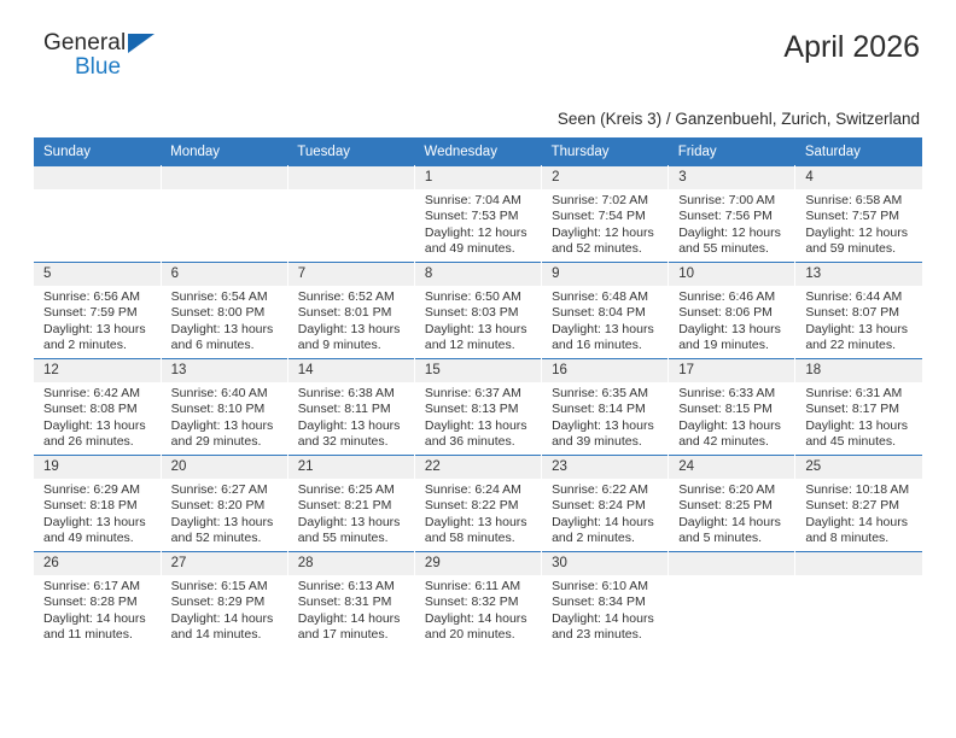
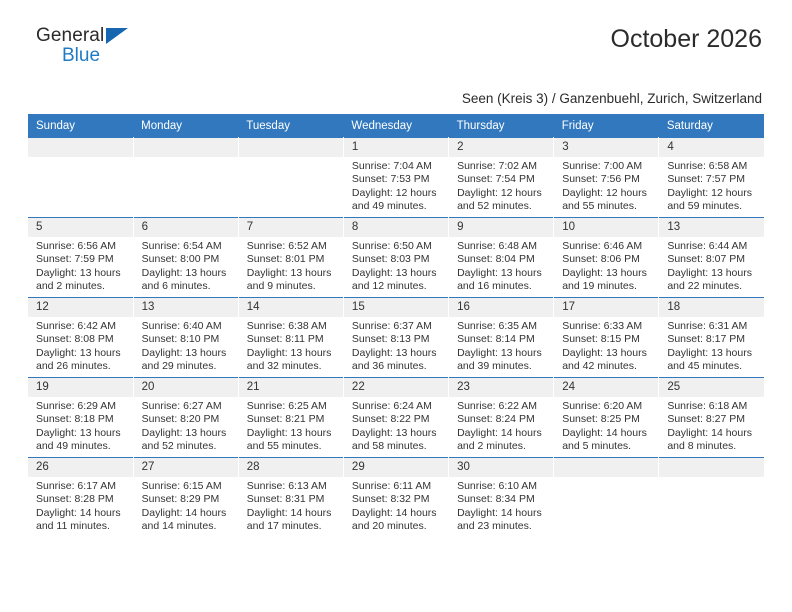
  General
  Blue
- April 2026
+ October 2026
  Seen (Kreis 3) / Ganzenbuehl, Zurich, Switzerland
  Sunday	Monday	Tuesday	Wednesday	Thursday	Friday	Saturday
  			1Sunrise: 7:04 AMSunset: 7:53 PMDaylight: 12 hoursand 49 minutes.	2Sunrise: 7:02 AMSunset: 7:54 PMDaylight: 12 hoursand 52 minutes.	3Sunrise: 7:00 AMSunset: 7:56 PMDaylight: 12 hoursand 55 minutes.	4Sunrise: 6:58 AMSunset: 7:57 PMDaylight: 12 hoursand 59 minutes.
  5Sunrise: 6:56 AMSunset: 7:59 PMDaylight: 13 hoursand 2 minutes.	6Sunrise: 6:54 AMSunset: 8:00 PMDaylight: 13 hoursand 6 minutes.	7Sunrise: 6:52 AMSunset: 8:01 PMDaylight: 13 hoursand 9 minutes.	8Sunrise: 6:50 AMSunset: 8:03 PMDaylight: 13 hoursand 12 minutes.	9Sunrise: 6:48 AMSunset: 8:04 PMDaylight: 13 hoursand 16 minutes.	10Sunrise: 6:46 AMSunset: 8:06 PMDaylight: 13 hoursand 19 minutes.	13Sunrise: 6:44 AMSunset: 8:07 PMDaylight: 13 hoursand 22 minutes.
  12Sunrise: 6:42 AMSunset: 8:08 PMDaylight: 13 hoursand 26 minutes.	13Sunrise: 6:40 AMSunset: 8:10 PMDaylight: 13 hoursand 29 minutes.	14Sunrise: 6:38 AMSunset: 8:11 PMDaylight: 13 hoursand 32 minutes.	15Sunrise: 6:37 AMSunset: 8:13 PMDaylight: 13 hoursand 36 minutes.	16Sunrise: 6:35 AMSunset: 8:14 PMDaylight: 13 hoursand 39 minutes.	17Sunrise: 6:33 AMSunset: 8:15 PMDaylight: 13 hoursand 42 minutes.	18Sunrise: 6:31 AMSunset: 8:17 PMDaylight: 13 hoursand 45 minutes.
- 19Sunrise: 6:29 AMSunset: 8:18 PMDaylight: 13 hoursand 49 minutes.	20Sunrise: 6:27 AMSunset: 8:20 PMDaylight: 13 hoursand 52 minutes.	21Sunrise: 6:25 AMSunset: 8:21 PMDaylight: 13 hoursand 55 minutes.	22Sunrise: 6:24 AMSunset: 8:22 PMDaylight: 13 hoursand 58 minutes.	23Sunrise: 6:22 AMSunset: 8:24 PMDaylight: 14 hoursand 2 minutes.	24Sunrise: 6:20 AMSunset: 8:25 PMDaylight: 14 hoursand 5 minutes.	25Sunrise: 10:18 AMSunset: 8:27 PMDaylight: 14 hoursand 8 minutes.
+ 19Sunrise: 6:29 AMSunset: 8:18 PMDaylight: 13 hoursand 49 minutes.	20Sunrise: 6:27 AMSunset: 8:20 PMDaylight: 13 hoursand 52 minutes.	21Sunrise: 6:25 AMSunset: 8:21 PMDaylight: 13 hoursand 55 minutes.	22Sunrise: 6:24 AMSunset: 8:22 PMDaylight: 13 hoursand 58 minutes.	23Sunrise: 6:22 AMSunset: 8:24 PMDaylight: 14 hoursand 2 minutes.	24Sunrise: 6:20 AMSunset: 8:25 PMDaylight: 14 hoursand 5 minutes.	25Sunrise: 6:18 AMSunset: 8:27 PMDaylight: 14 hoursand 8 minutes.
  26Sunrise: 6:17 AMSunset: 8:28 PMDaylight: 14 hoursand 11 minutes.	27Sunrise: 6:15 AMSunset: 8:29 PMDaylight: 14 hoursand 14 minutes.	28Sunrise: 6:13 AMSunset: 8:31 PMDaylight: 14 hoursand 17 minutes.	29Sunrise: 6:11 AMSunset: 8:32 PMDaylight: 14 hoursand 20 minutes.	30Sunrise: 6:10 AMSunset: 8:34 PMDaylight: 14 hoursand 23 minutes.
